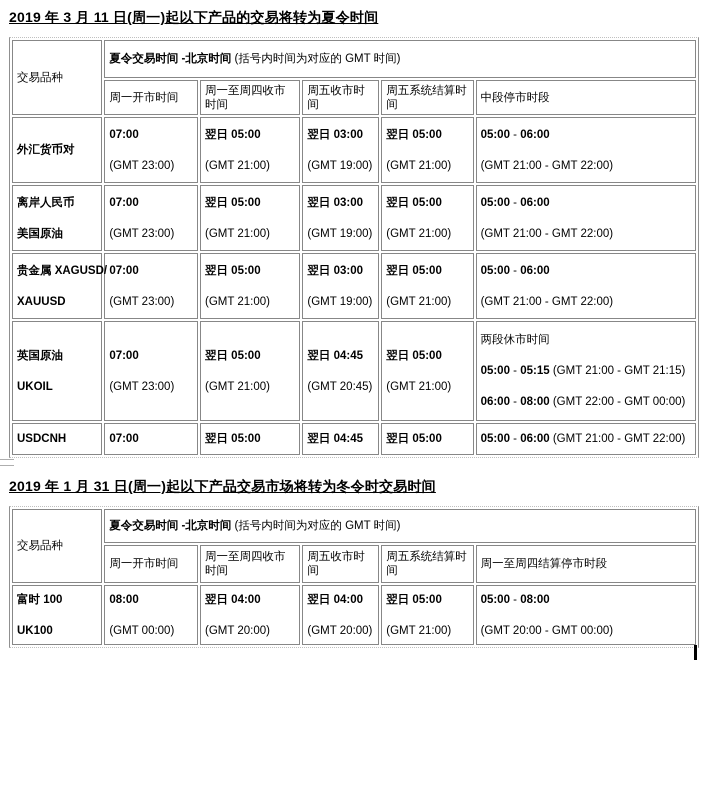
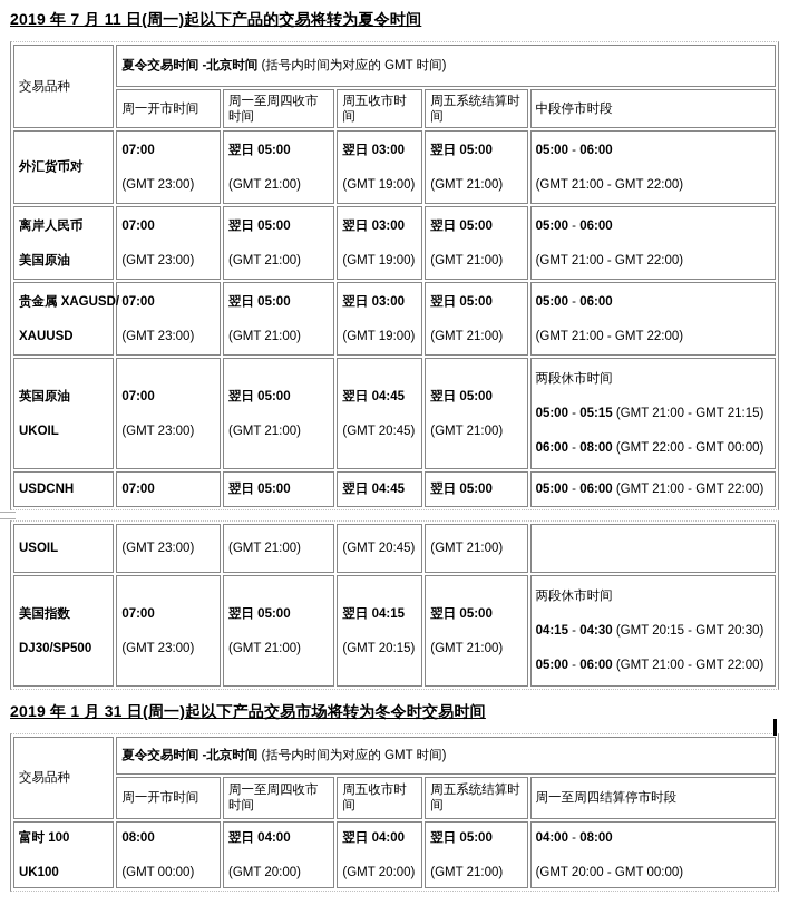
- 2019 年 3 月 11 日(周一)起以下产品的交易将转为夏令时间
+ 2019 年 7 月 11 日(周一)起以下产品的交易将转为夏令时间
  交易品种	夏令交易时间 -北京时间 (括号内时间为对应的 GMT 时间)
  周一开市时间	周一至周四收市时间	周五收市时间	周五系统结算时间	中段停市时段
  外汇货币对	07:00(GMT 23:00)	翌日 05:00(GMT 21:00)	翌日 03:00(GMT 19:00)	翌日 05:00(GMT 21:00)	05:00 - 06:00(GMT 21:00 - GMT 22:00)
  离岸人民币美国原油	07:00(GMT 23:00)	翌日 05:00(GMT 21:00)	翌日 03:00(GMT 19:00)	翌日 05:00(GMT 21:00)	05:00 - 06:00(GMT 21:00 - GMT 22:00)
  贵金属 XAGUSD/XAUUSD	07:00(GMT 23:00)	翌日 05:00(GMT 21:00)	翌日 03:00(GMT 19:00)	翌日 05:00(GMT 21:00)	05:00 - 06:00(GMT 21:00 - GMT 22:00)
  英国原油UKOIL	07:00(GMT 23:00)	翌日 05:00(GMT 21:00)	翌日 04:45(GMT 20:45)	翌日 05:00(GMT 21:00)	两段休市时间05:00 - 05:15 (GMT 21:00 - GMT 21:15)06:00 - 08:00 (GMT 22:00 - GMT 00:00)
  USDCNH	07:00	翌日 05:00	翌日 04:45	翌日 05:00	05:00 - 06:00 (GMT 21:00 - GMT 22:00)
+ USOIL	(GMT 23:00)	(GMT 21:00)	(GMT 20:45)	(GMT 21:00)
+ 美国指数DJ30/SP500	07:00(GMT 23:00)	翌日 05:00(GMT 21:00)	翌日 04:15(GMT 20:15)	翌日 05:00(GMT 21:00)	两段休市时间04:15 - 04:30 (GMT 20:15 - GMT 20:30)05:00 - 06:00 (GMT 21:00 - GMT 22:00)
  2019 年 1 月 31 日(周一)起以下产品交易市场将转为冬令时交易时间
  交易品种	夏令交易时间 -北京时间 (括号内时间为对应的 GMT 时间)
  周一开市时间	周一至周四收市时间	周五收市时间	周五系统结算时间	周一至周四结算停市时段
- 富时 100UK100	08:00(GMT 00:00)	翌日 04:00(GMT 20:00)	翌日 04:00(GMT 20:00)	翌日 05:00(GMT 21:00)	05:00 - 08:00(GMT 20:00 - GMT 00:00)
+ 富时 100UK100	08:00(GMT 00:00)	翌日 04:00(GMT 20:00)	翌日 04:00(GMT 20:00)	翌日 05:00(GMT 21:00)	04:00 - 08:00(GMT 20:00 - GMT 00:00)
